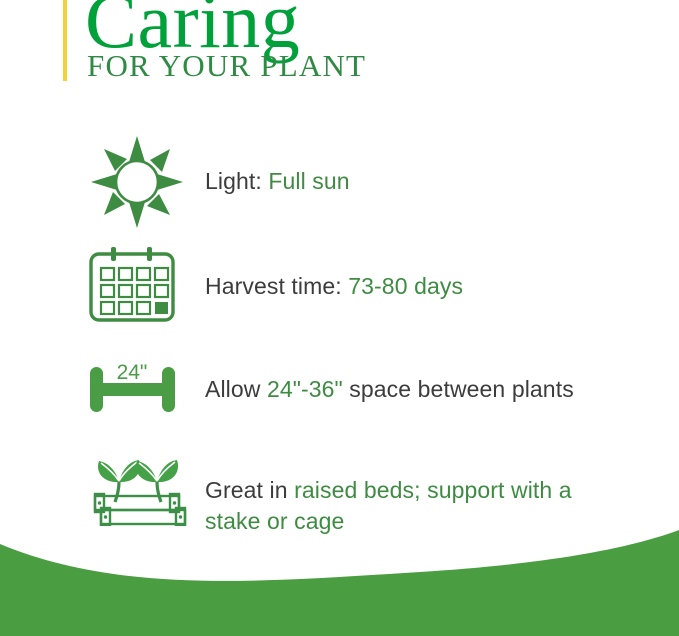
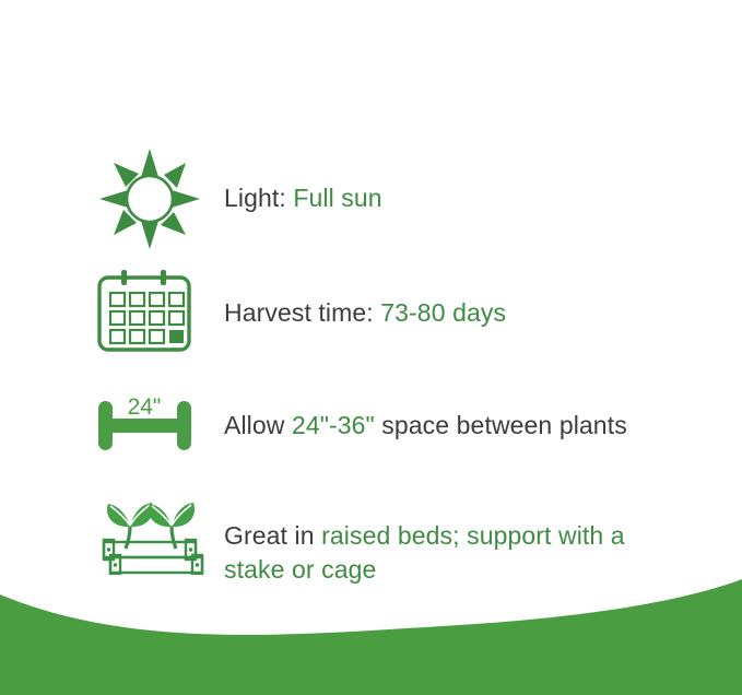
- Caring
- FOR YOUR PLANT
  Light: Full sun
  Harvest time: 73-80 days
  24"
  Allow 24"-36" space between plants
  Great in raised beds; support with a stake or cage
